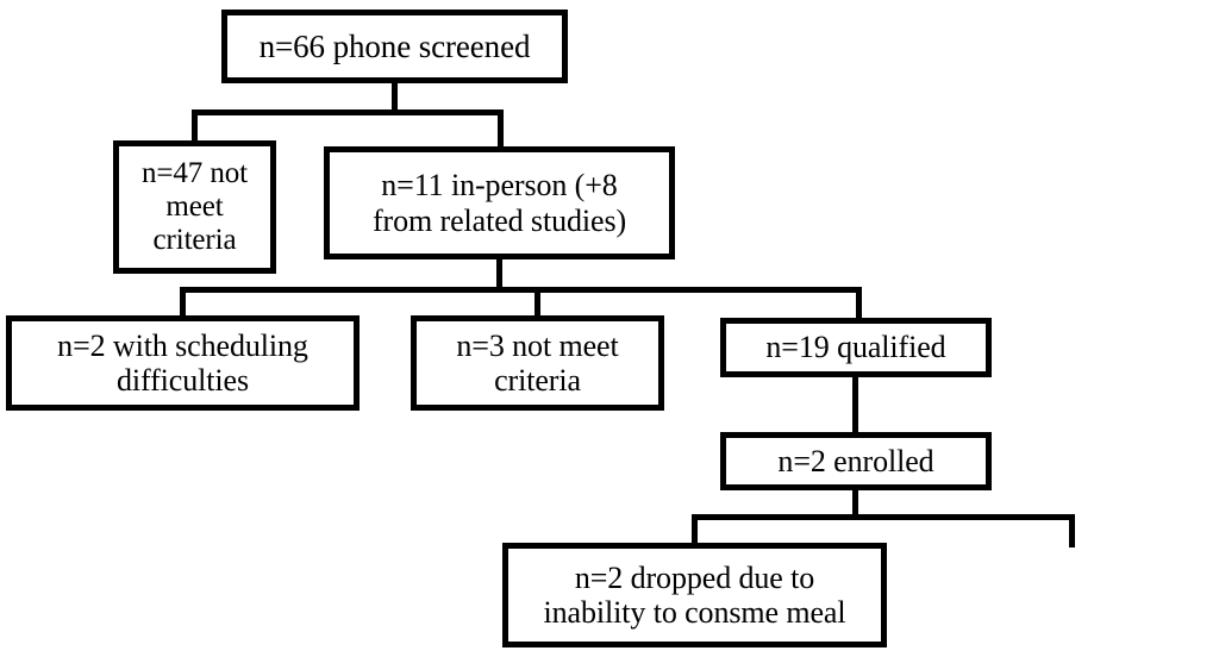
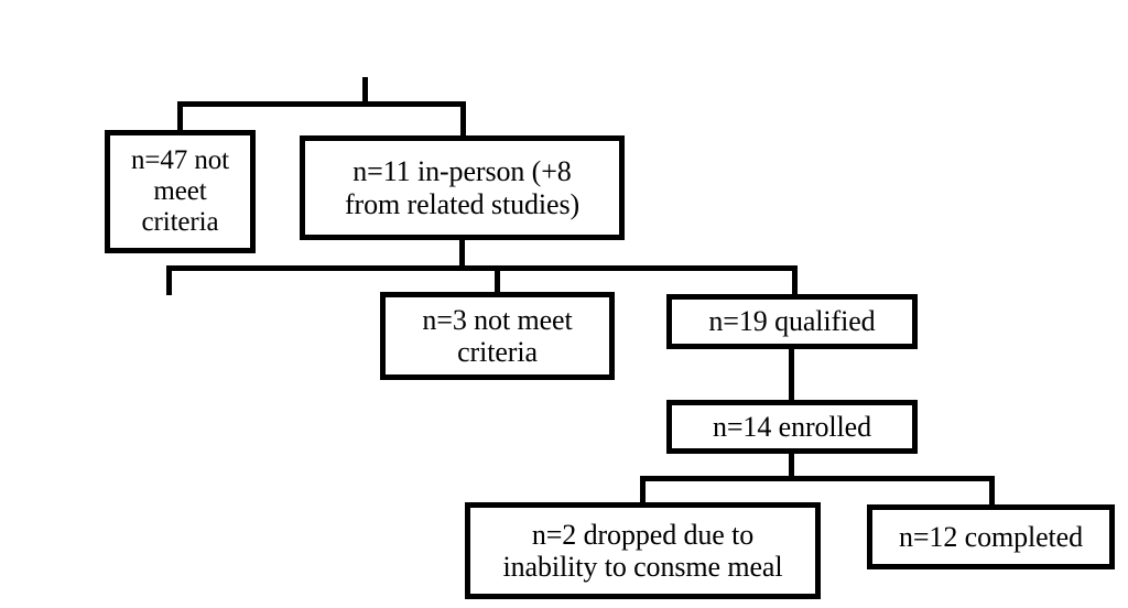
- n=66 phone screened
  n=47 not
  meet
  criteria
  n=11 in-person (+8
  from related studies)
- n=2 with scheduling
- difficulties
  n=3 not meet
  criteria
  n=19 qualified
- n=2 enrolled
+ n=14 enrolled
  n=2 dropped due to
  inability to consme meal
+ n=12 completed
